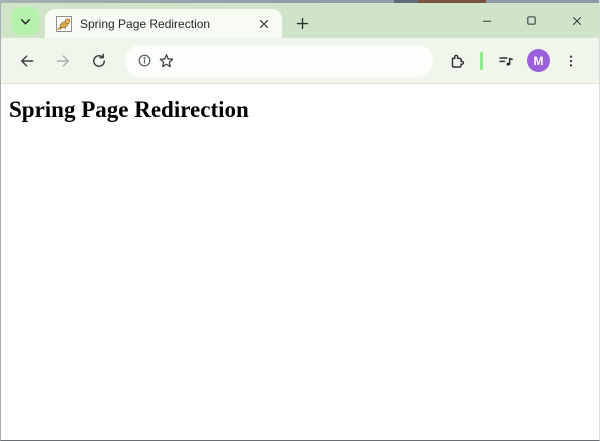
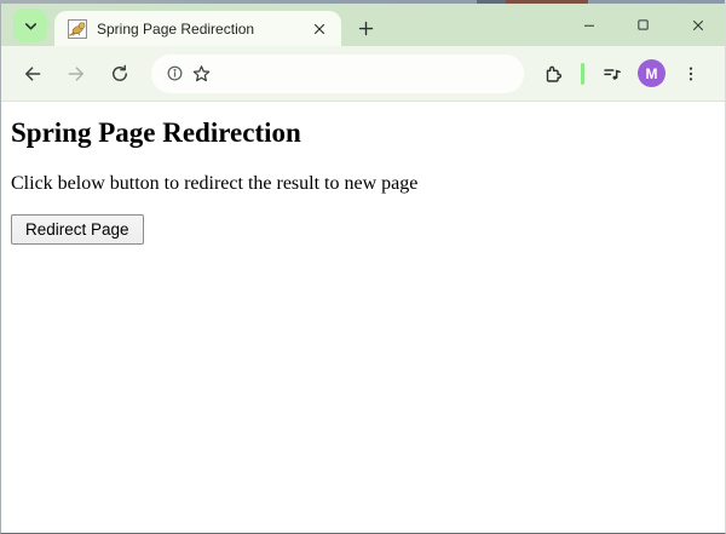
  Spring Page Redirection
  M
  Spring Page Redirection
+ Click below button to redirect the result to new page
+ Redirect Page
